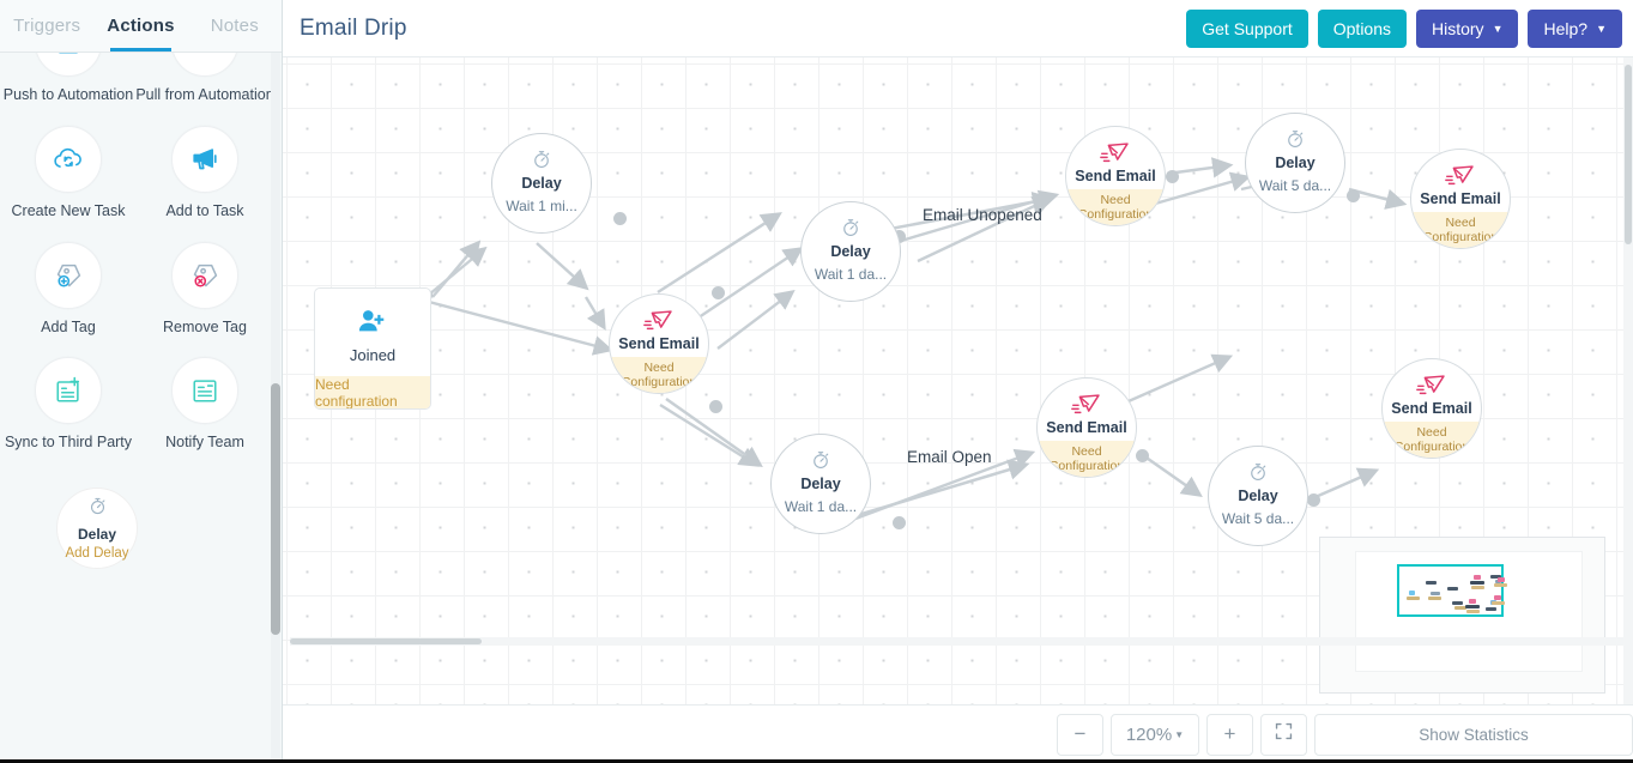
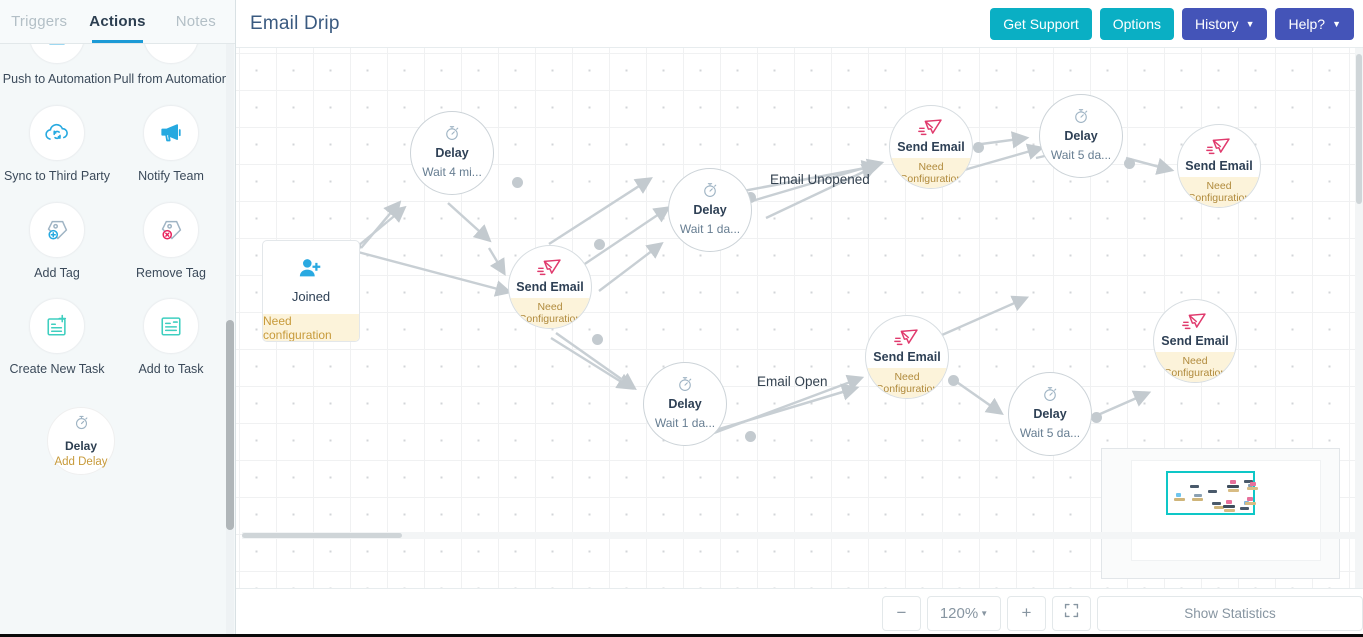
  Triggers
  Actions
  Notes
  Push to Automation
  Pull from Automatio
- Create New Task
+ Sync to Third Party
- Add to Task
+ Notify Team
  Add Tag
  Remove Tag
- Sync to Third Party
+ Create New Task
- Notify Team
+ Add to Task
  Delay
  Add Delay
  Email Drip
  Get Support
  Options
  History
  ▼
  Help?
  ▼
  Joined
  Need configuration
  Delay
- Wait 1 mi...
+ Wait 4 mi...
  Send Email
  Need
  onfiguratio
  Delay
  Wait 1 da...
  Delay
  Wait 1 da...
  Send Email
  Need
  onfiguratio
  Send Email
  Need
  onfiguratio
  Delay
  Wait 5 da...
  Delay
  Wait 5 da...
  Send Email
  Need
  onfiguratio
  Send Email
  Need
  onfiguratio
  Email Unopened
  Email Open
  −
  120%
  ▼
  +
  Show Statistics
